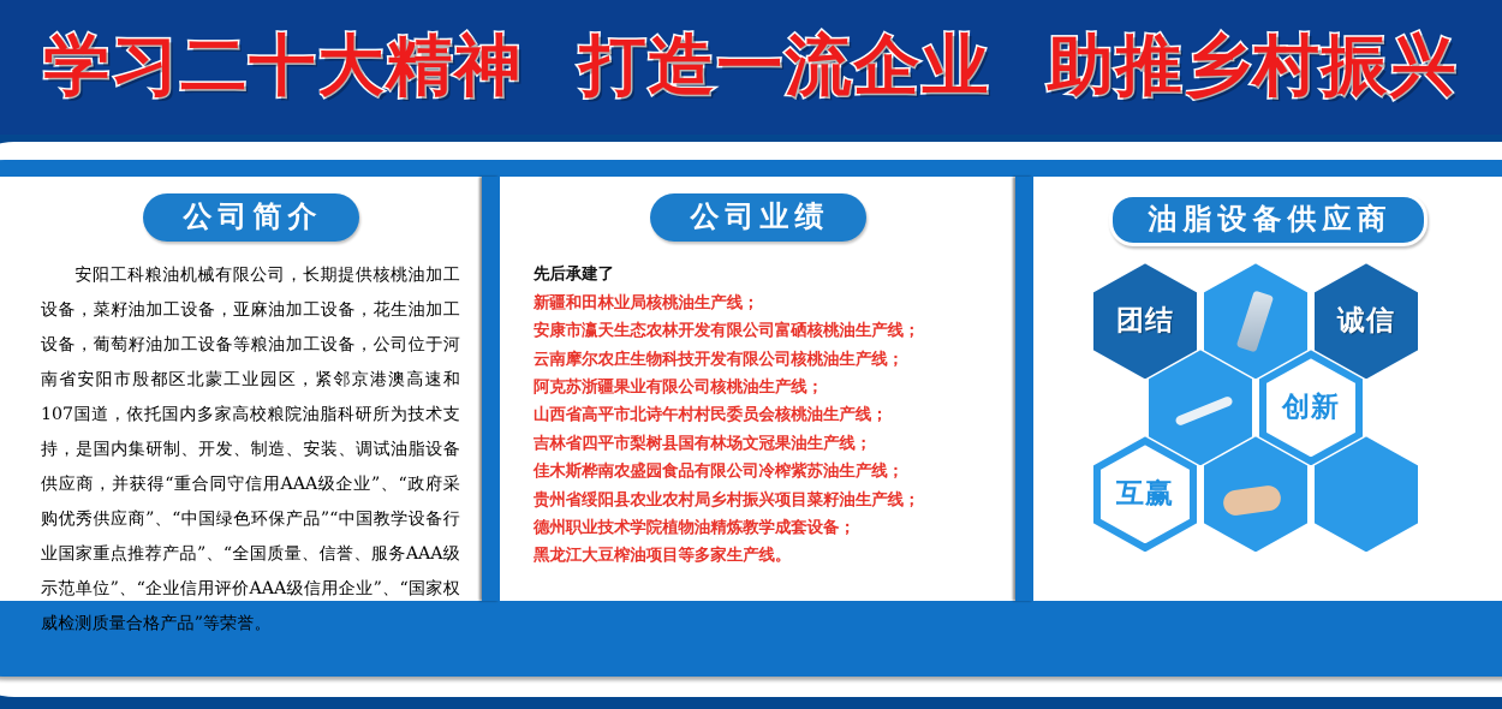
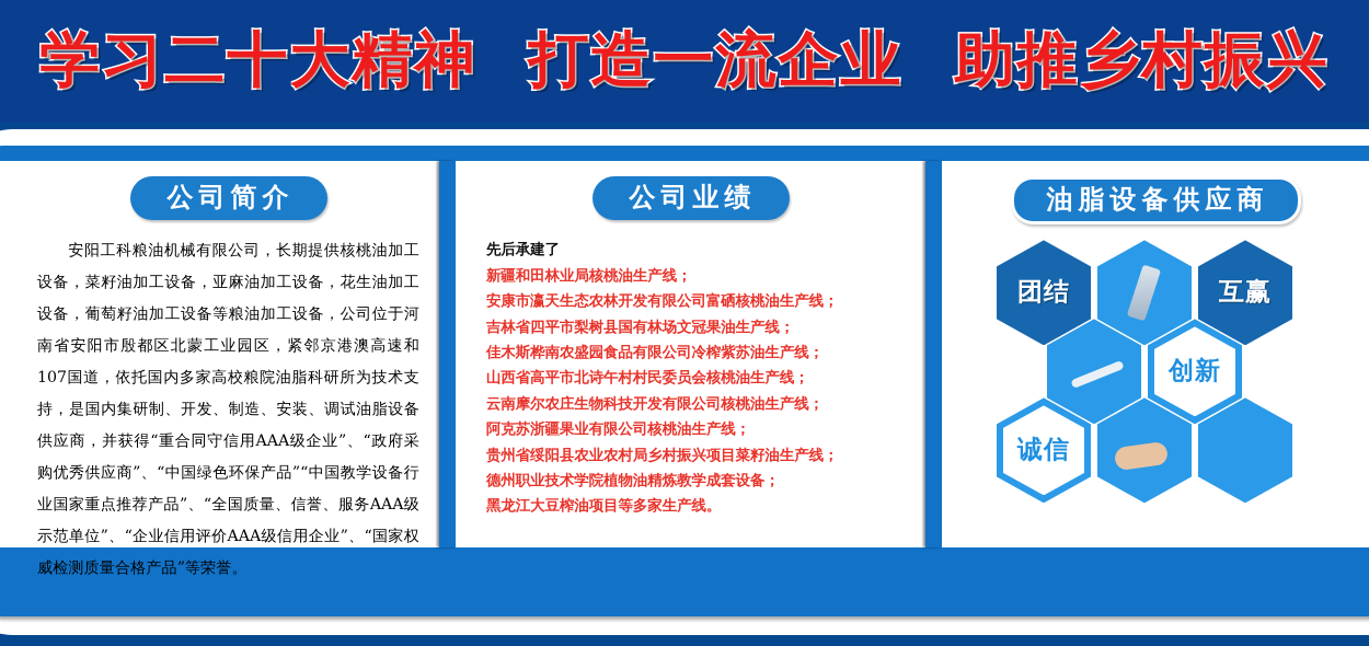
  学习二十大精神 打造一流企业 助推乡村振兴
  公司简介
  安阳工科粮油机械有限公司，长期提供核桃油加工设备，菜籽油加工设备，亚麻油加工设备，花生油加工设备，葡萄籽油加工设备等粮油加工设备，公司位于河南省安阳市殷都区北蒙工业园区，紧邻京港澳高速和107国道，依托国内多家高校粮院油脂科研所为技术支持，是国内集研制、开发、制造、安装、调试油脂设备供应商，并获得“重合同守信用AAA级企业”、“政府采购优秀供应商”、“中国绿色环保产品”“中国教学设备行业国家重点推荐产品”、“全国质量、信誉、服务AAA级示范单位”、“企业信用评价AAA级信用企业”、“国家权威检测质量合格产品”等荣誉。
  公司业绩
  先后承建了
  新疆和田林业局核桃油生产线；
  安康市瀛天生态农林开发有限公司富硒核桃油生产线；
- 云南摩尔农庄生物科技开发有限公司核桃油生产线；
+ 吉林省四平市梨树县国有林场文冠果油生产线；
- 阿克苏浙疆果业有限公司核桃油生产线；
+ 佳木斯桦南农盛园食品有限公司冷榨紫苏油生产线；
  山西省高平市北诗午村村民委员会核桃油生产线；
- 吉林省四平市梨树县国有林场文冠果油生产线；
+ 云南摩尔农庄生物科技开发有限公司核桃油生产线；
- 佳木斯桦南农盛园食品有限公司冷榨紫苏油生产线；
+ 阿克苏浙疆果业有限公司核桃油生产线；
  贵州省绥阳县农业农村局乡村振兴项目菜籽油生产线；
  德州职业技术学院植物油精炼教学成套设备；
  黑龙江大豆榨油项目等多家生产线。
  油脂设备供应商
  团结
- 诚信
+ 互赢
  创新
- 互赢
+ 诚信
